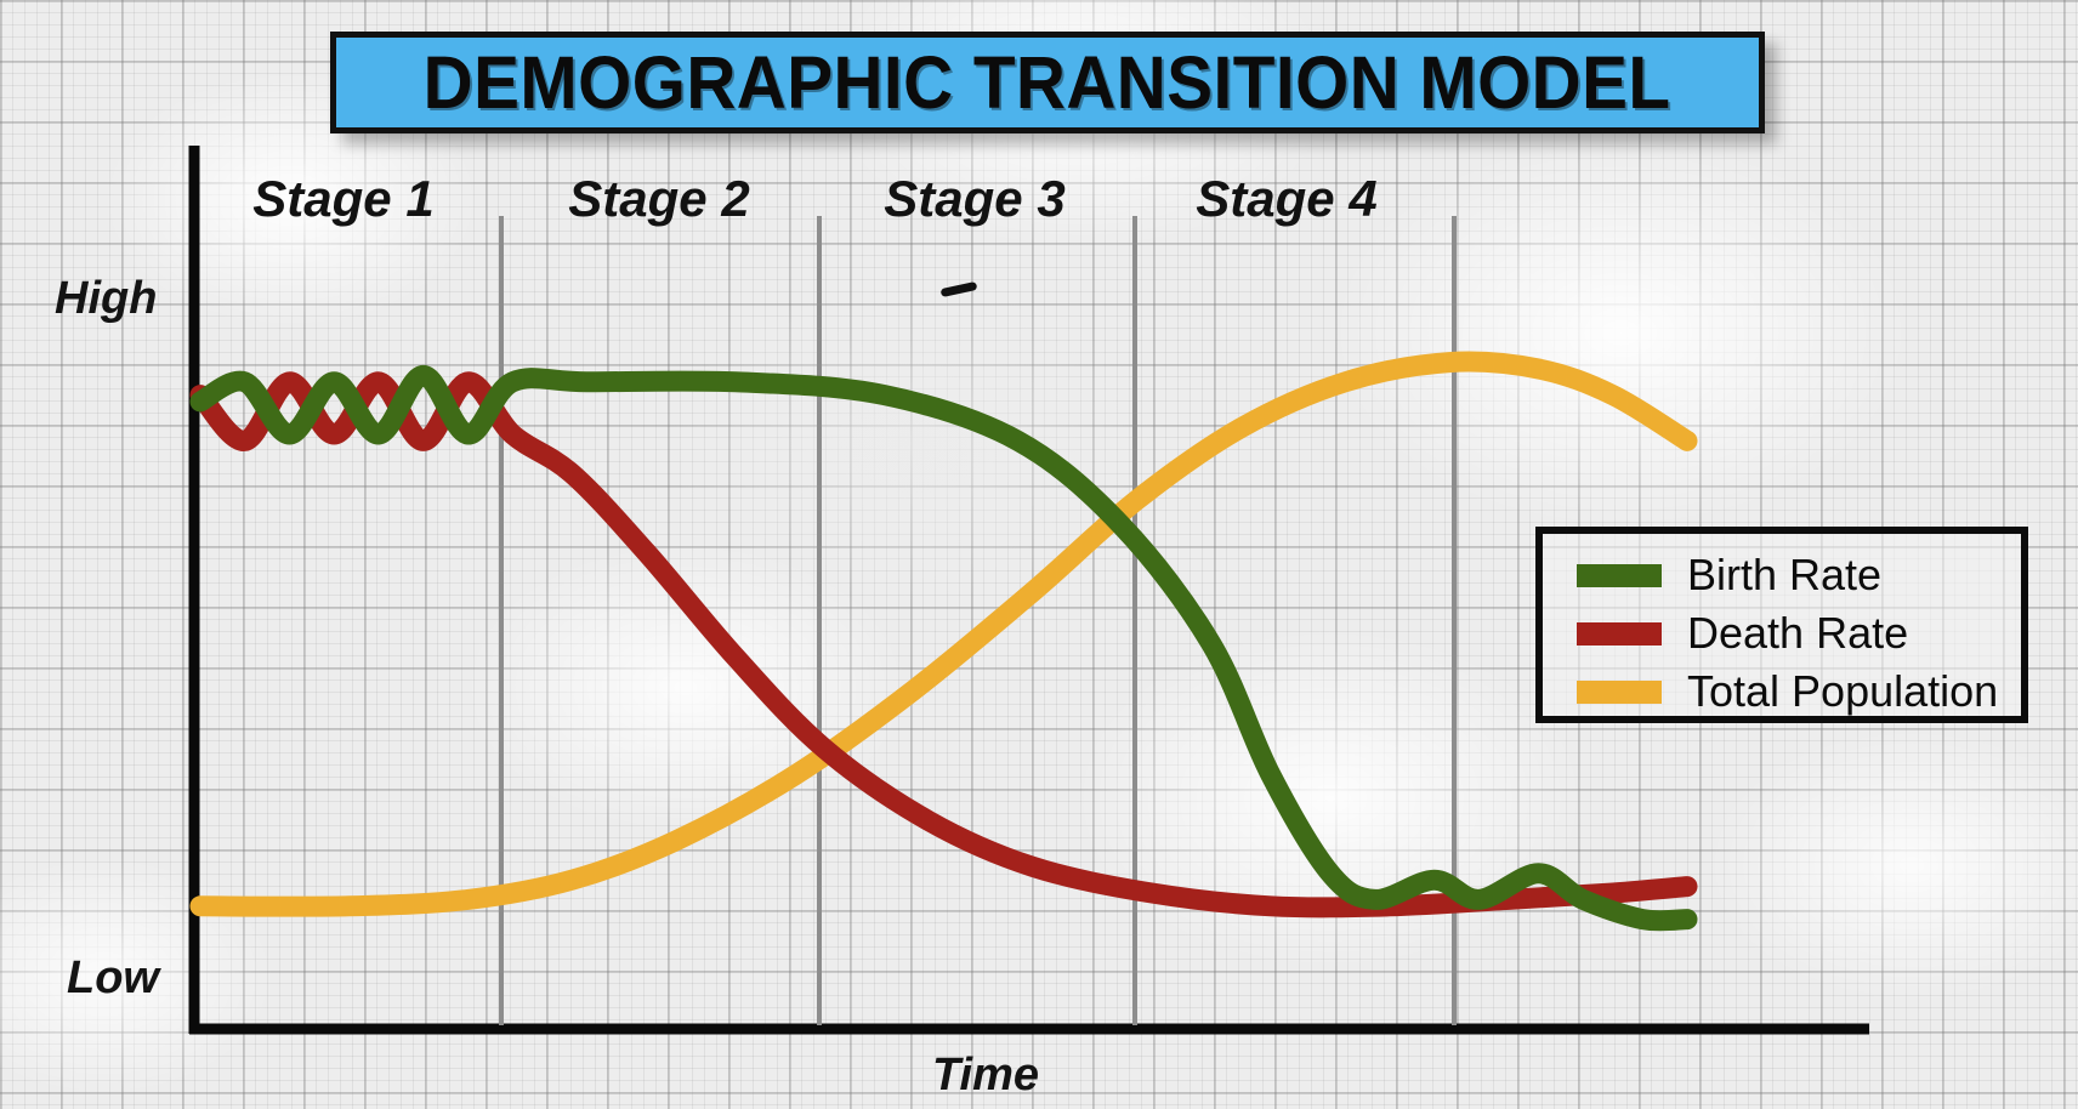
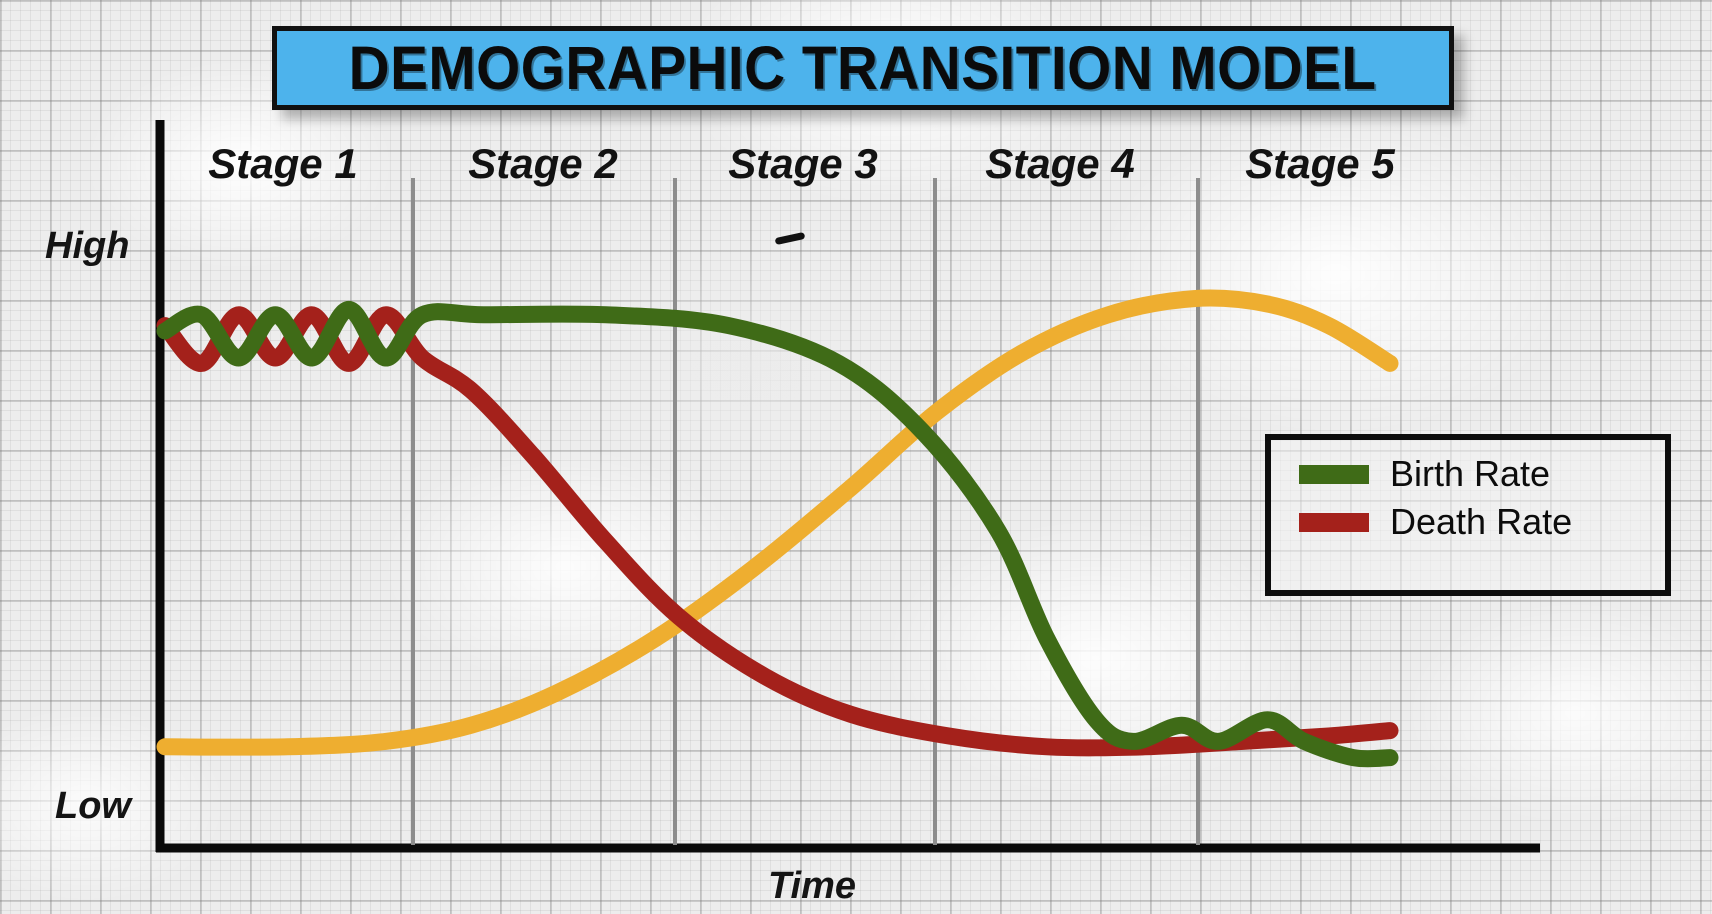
  DEMOGRAPHIC TRANSITION MODEL
  Stage 1
  Stage 2
  Stage 3
  Stage 4
+ Stage 5
  High
  Low
  Time
  Birth Rate
  Death Rate
- Total Population
